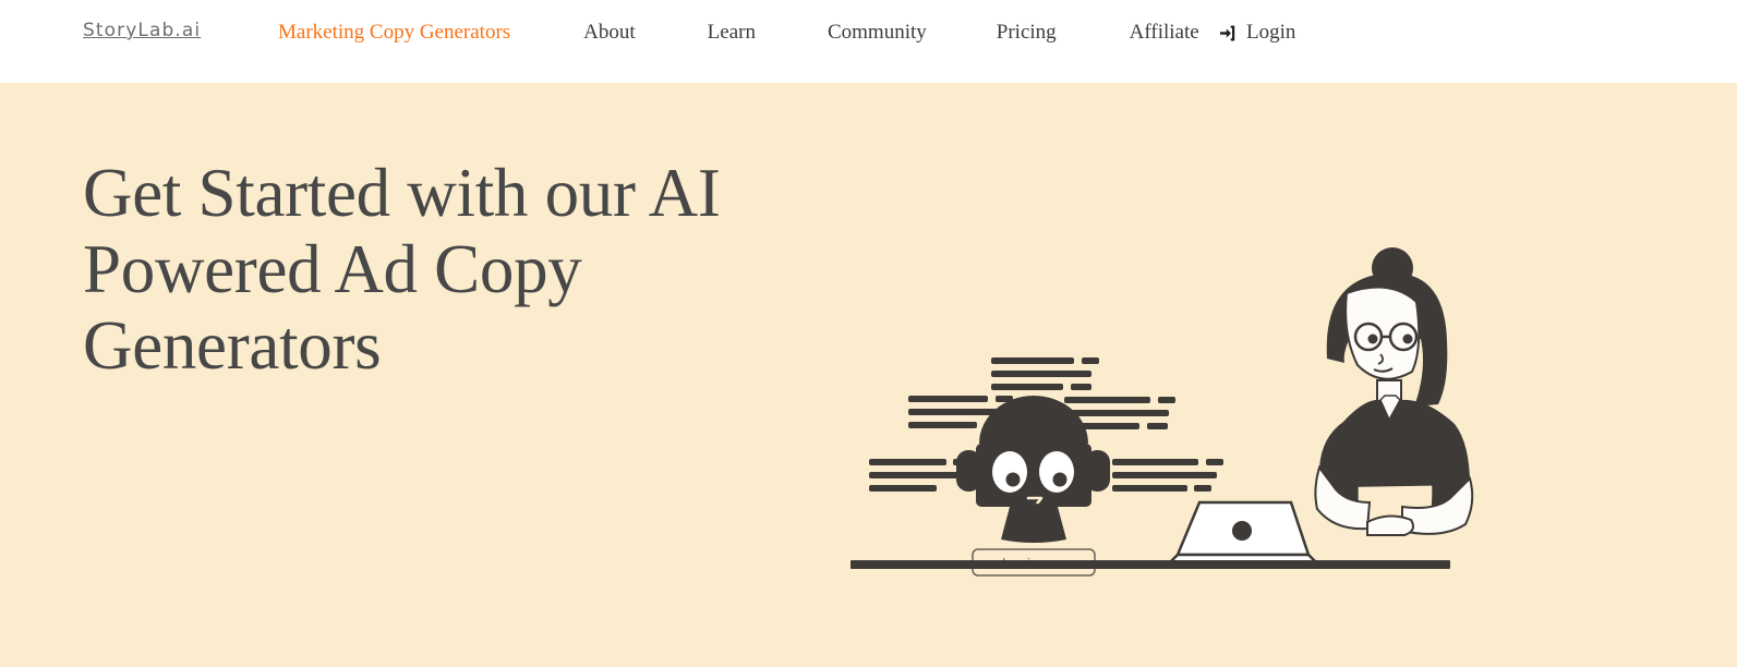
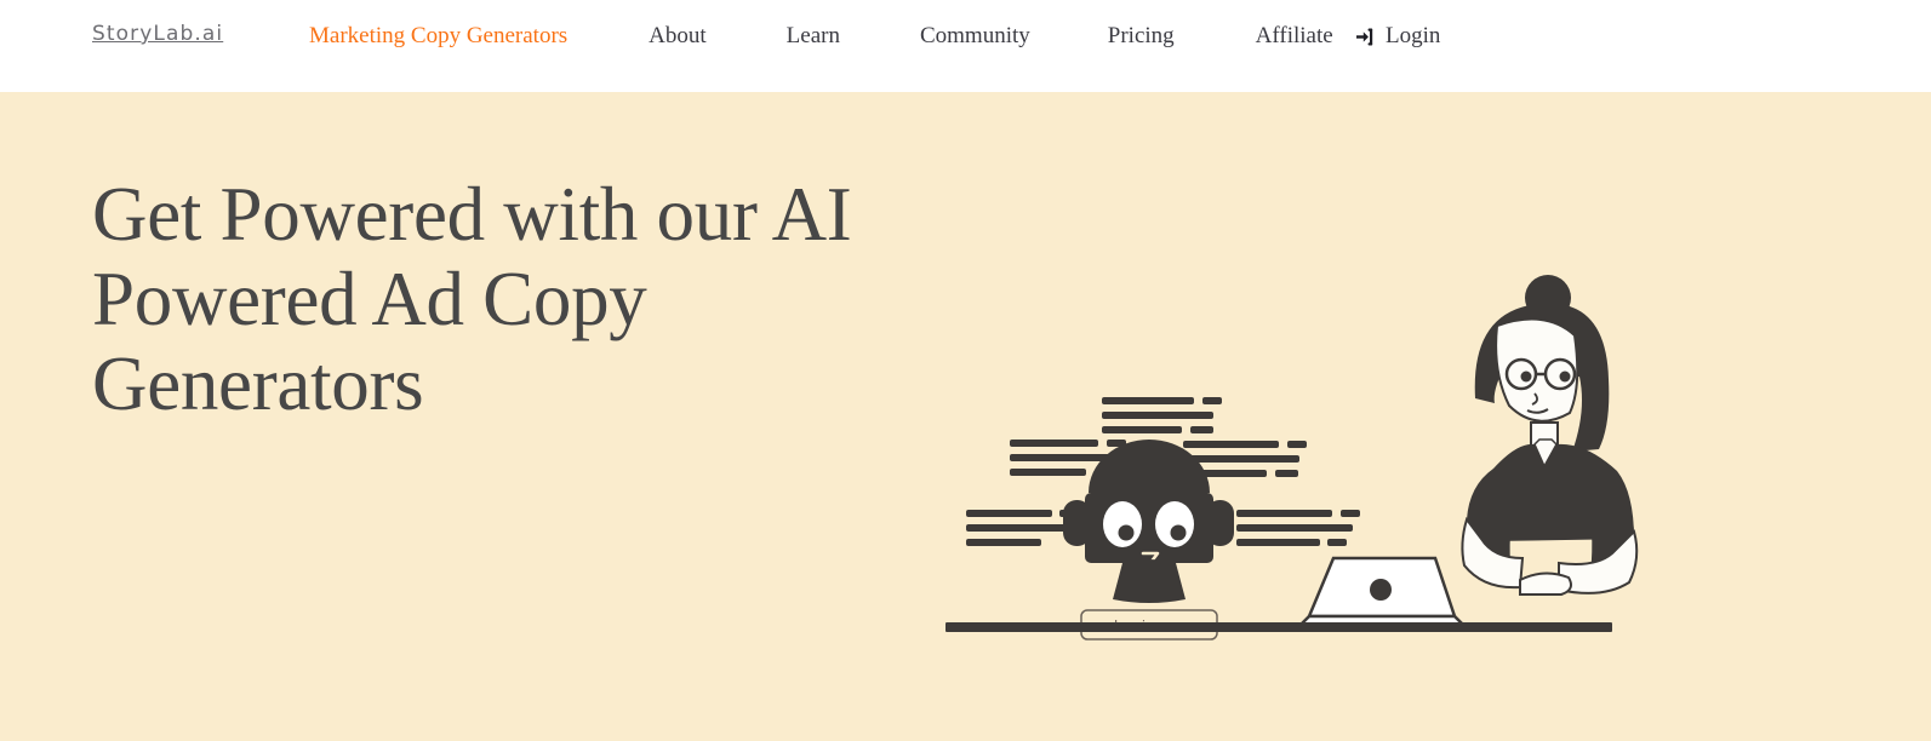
  StoryLab.ai
  Marketing Copy Generators
  About
  Learn
  Community
  Pricing
  Affiliate
  Login
- Get Started with our AI Powered Ad Copy Generators
+ Get Powered with our AI Powered Ad Copy Generators
